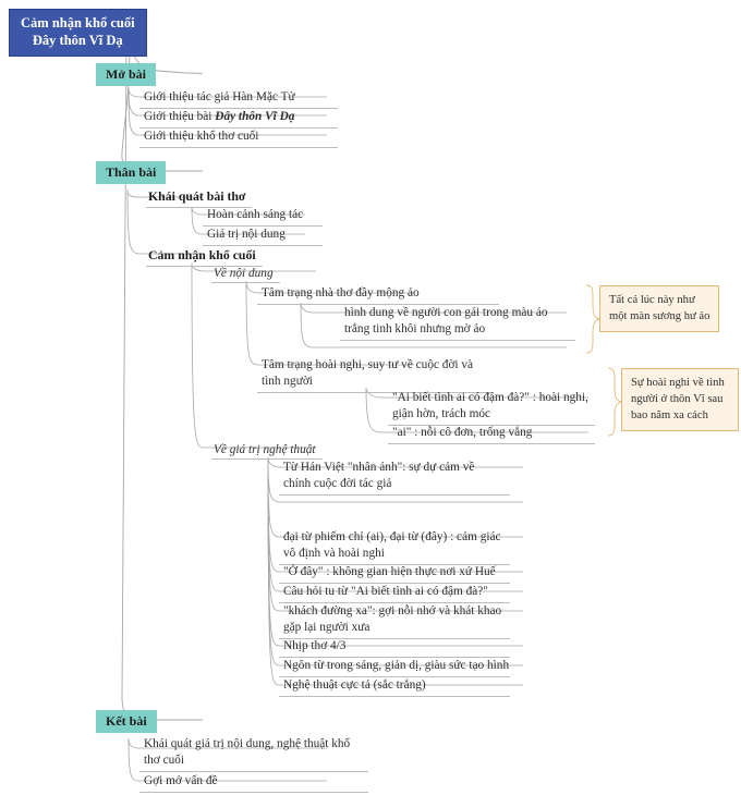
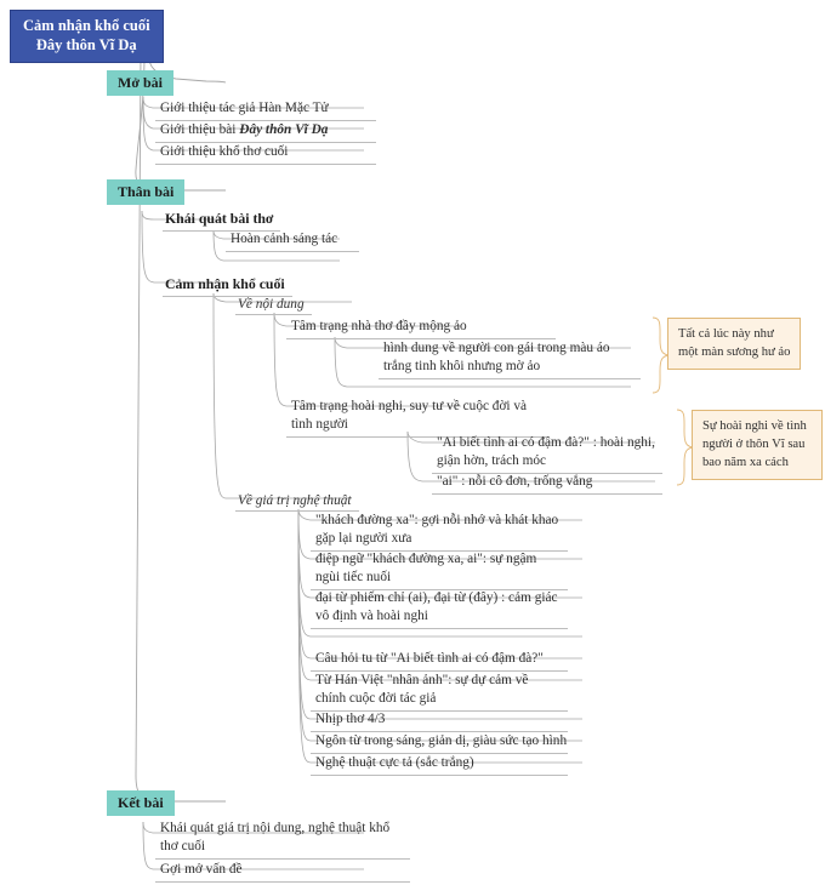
  Cảm nhận khổ cuối
  Đây thôn Vĩ Dạ
  Mở bài
  Giới thiệu tác giả Hàn Mặc Tử
  Giới thiệu bài Đây thôn Vĩ Dạ
  Giới thiệu khổ thơ cuối
  Thân bài
  Khái quát bài thơ
  Hoàn cảnh sáng tác
- Giá trị nội dung
  Cảm nhận khổ cuối
  Về nội dung
  Tâm trạng nhà thơ đầy mộng ảo
  hình dung về người con gái trong màu áo trắng tinh khôi nhưng mờ ảo
  Tâm trạng hoài nghi, suy tư về cuộc đời và tình người
  "Ai biết tình ai có đậm đà?" : hoài nghi, giận hờn, trách móc
  "ai" : nỗi cô đơn, trống vắng
  Về giá trị nghệ thuật
- Từ Hán Việt "nhân ảnh": sự dự cảm về chính cuộc đời tác giả
+ "khách đường xa": gợi nỗi nhớ và khát khao gặp lại người xưa
+ điệp ngữ "khách đường xa, ai": sự ngậm ngùi tiếc nuối
  đại từ phiếm chỉ (ai), đại từ (đây) : cảm giác vô định và hoài nghi
- "Ở đây" : không gian hiện thực nơi xứ Huế
  Câu hỏi tu từ "Ai biết tình ai có đậm đà?"
- "khách đường xa": gợi nỗi nhớ và khát khao gặp lại người xưa
+ Từ Hán Việt "nhân ảnh": sự dự cảm về chính cuộc đời tác giả
  Nhịp thơ 4/3
  Ngôn từ trong sáng, giản dị, giàu sức tạo hình
  Nghệ thuật cực tả (sắc trắng)
  Kết bài
  Khái quát giá trị nội dung, nghệ thuật khổ thơ cuối
  Gợi mở vấn đề
  Tất cả lúc này như một màn sương hư ảo
  Sự hoài nghi về tình người ở thôn Vĩ sau bao năm xa cách
